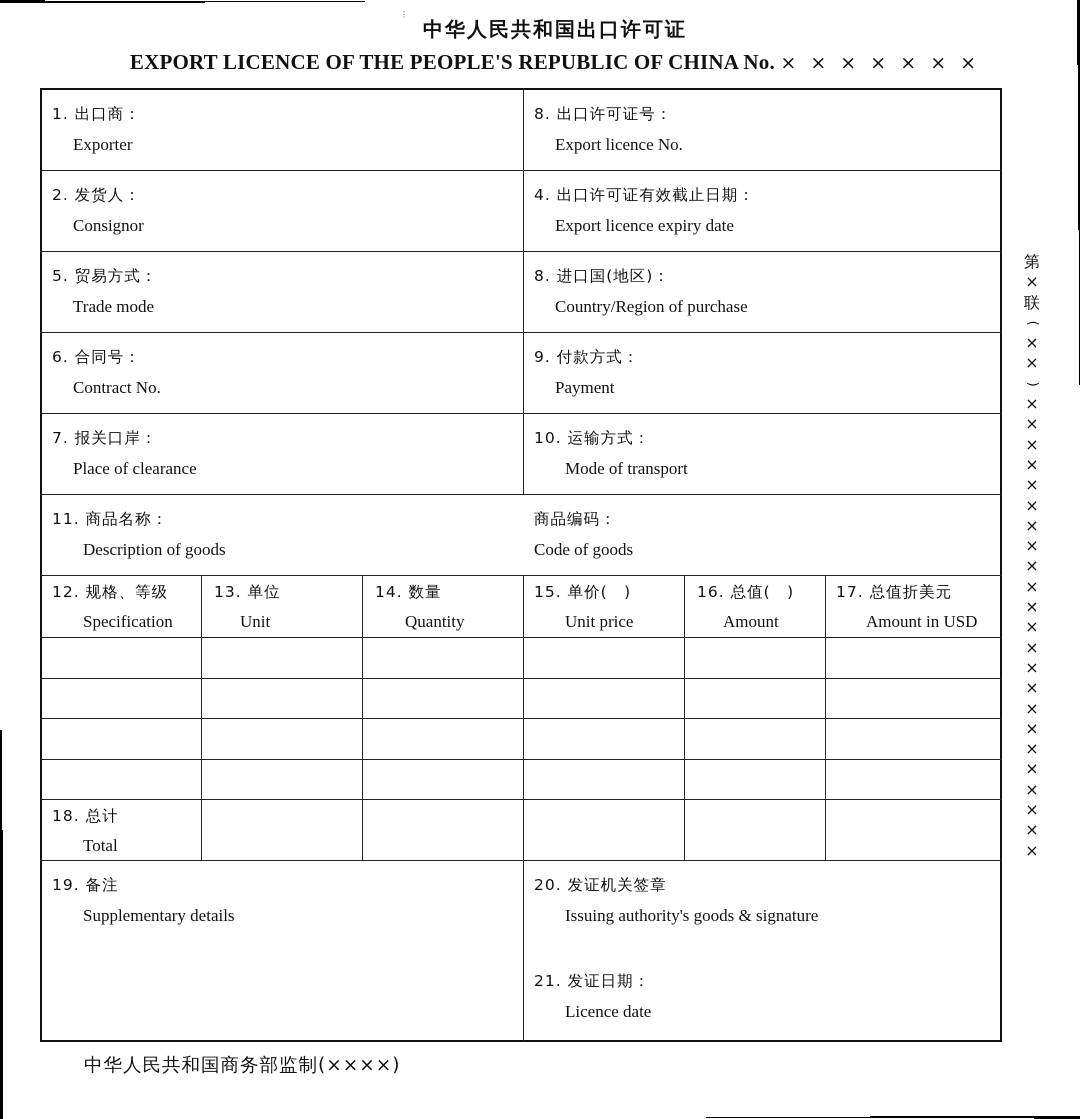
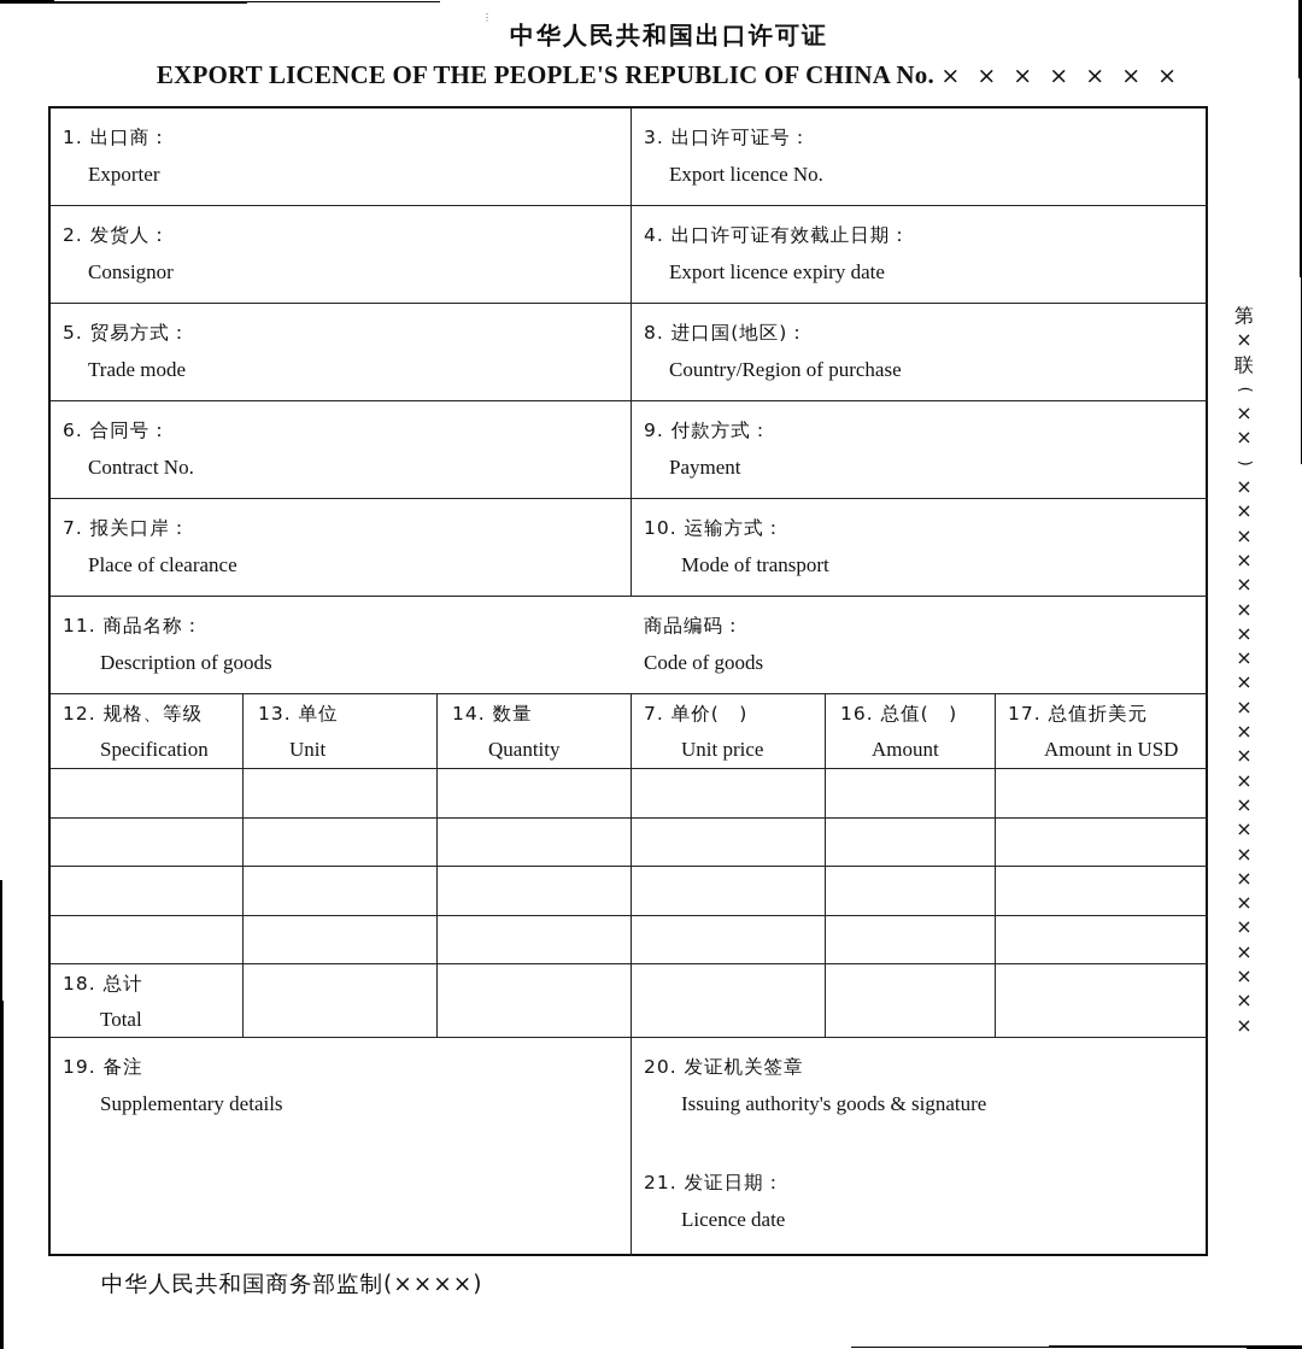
  ⋮
  中华人民共和国出口许可证
  EXPORT LICENCE OF THE PEOPLE'S REPUBLIC OF CHINA No. × × × × × × ×
  1. 出口商：
  Exporter
  2. 发货人：
  Consignor
  5. 贸易方式：
  Trade mode
  6. 合同号：
  Contract No.
  7. 报关口岸：
  Place of clearance
  11. 商品名称：
  Description of goods
- 8. 出口许可证号：
+ 3. 出口许可证号：
  Export licence No.
  4. 出口许可证有效截止日期：
  Export licence expiry date
  8. 进口国(地区)：
  Country/Region of purchase
  9. 付款方式：
  Payment
  10. 运输方式：
  Mode of transport
  商品编码：
  Code of goods
  12. 规格、等级
  Specification
  13. 单位
  Unit
  14. 数量
  Quantity
- 15. 单价( )
+ 7. 单价( )
  Unit price
  16. 总值( )
  Amount
  17. 总值折美元
  Amount in USD
  18. 总计
  Total
  19. 备注
  Supplementary details
  20. 发证机关签章
  Issuing authority's goods & signature
  21. 发证日期：
  Licence date
  第
  ×
  联
  ×
  ×
  ×
  ×
  ×
  ×
  ×
  ×
  ×
  ×
  ×
  ×
  ×
  ×
  ×
  ×
  ×
  ×
  ×
  ×
  ×
  ×
  ×
  ×
  ×
  中华人民共和国商务部监制(××××)
